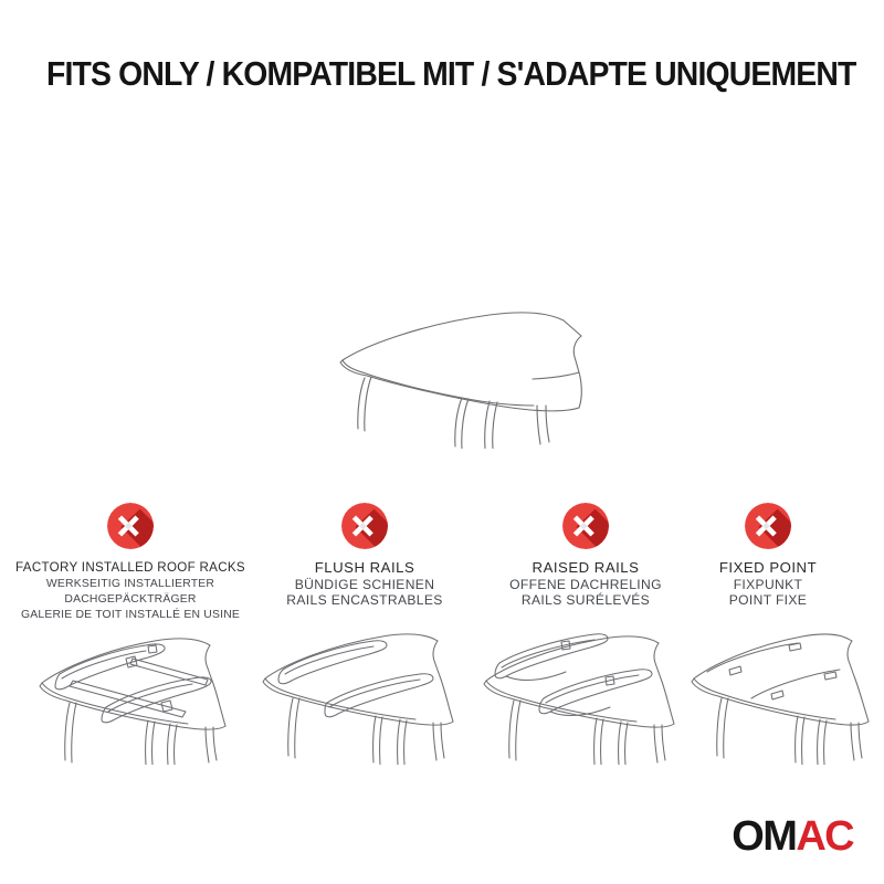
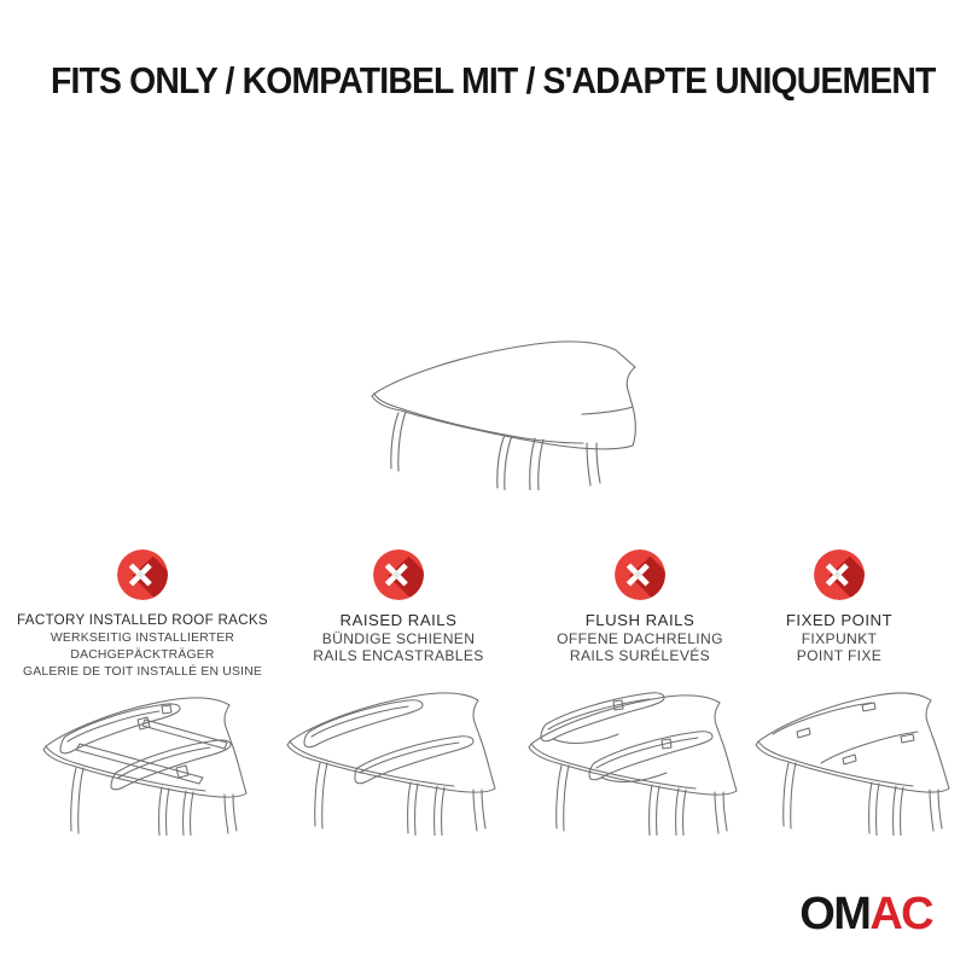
  FITS ONLY / KOMPATIBEL MIT / S'ADAPTE UNIQUEMENT
  FACTORY INSTALLED ROOF RACKS
  WERKSEITIG INSTALLIERTER
  DACHGEPÄCKTRÄGER
  GALERIE DE TOIT INSTALLÉ EN USINE
- FLUSH RAILS
+ RAISED RAILS
  BÜNDIGE SCHIENEN
  RAILS ENCASTRABLES
- RAISED RAILS
+ FLUSH RAILS
  OFFENE DACHRELING
  RAILS SURÉLEVÉS
  FIXED POINT
  FIXPUNKT
  POINT FIXE
  OMAC
